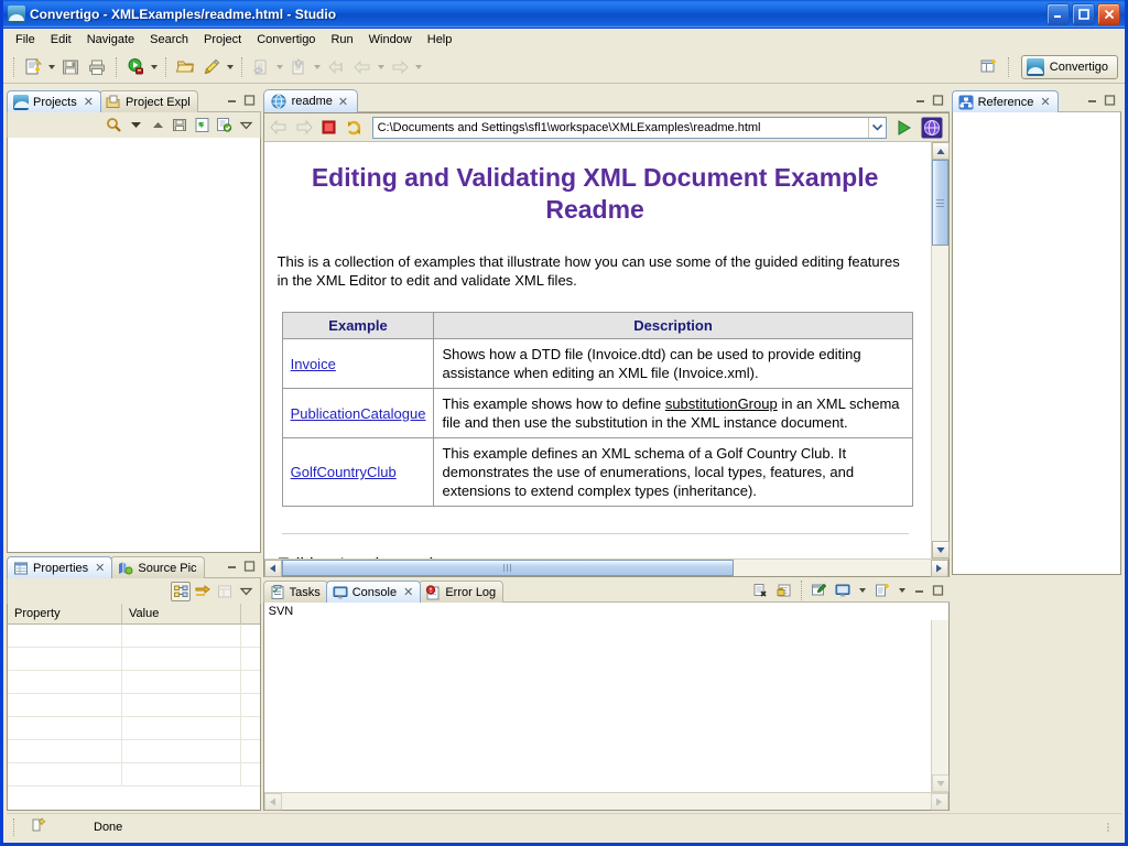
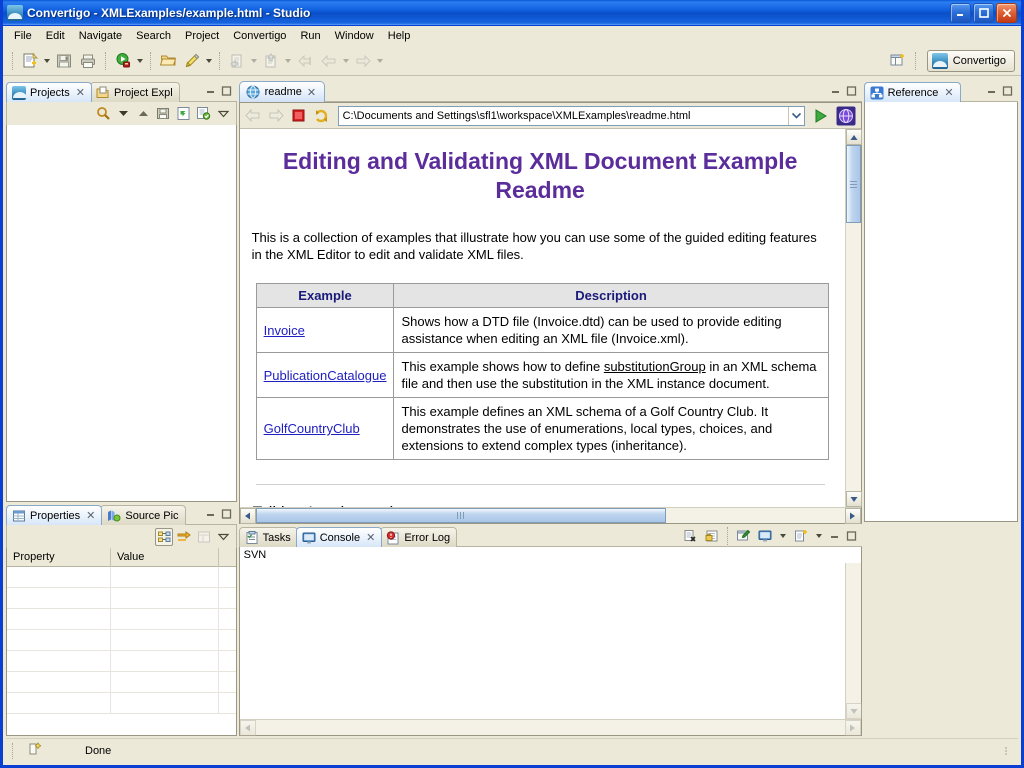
- Convertigo - XMLExamples/readme.html - Studio
+ Convertigo - XMLExamples/example.html - Studio
  File
  Edit
  Navigate
  Search
  Project
  Convertigo
  Run
  Window
  Help
  Convertigo
  Projects
  ✕
  Project Expl
  Properties
  ✕
  Source Pic
  Property
  Value
  readme
  ✕
  C:\Documents and Settings\sfl1\workspace\XMLExamples\readme.html
  Editing and Validating XML Document Example Readme
  This is a collection of examples that illustrate how you can use some of the guided editing features in the XML Editor to edit and validate XML files.
  Example	Description
  Invoice	Shows how a DTD file (Invoice.dtd) can be used to provide editing assistance when editing an XML file (Invoice.xml).
  PublicationCatalogue	This example shows how to define substitutionGroup in an XML schema file and then use the substitution in the XML instance document.
- GolfCountryClub	This example defines an XML schema of a Golf Country Club. It demonstrates the use of enumerations, local types, features, and extensions to extend complex types (inheritance).
+ GolfCountryClub	This example defines an XML schema of a Golf Country Club. It demonstrates the use of enumerations, local types, choices, and extensions to extend complex types (inheritance).
  Tasks
  Console
  ✕
  Error Log
  SVN
  Reference
  ✕
  Done
